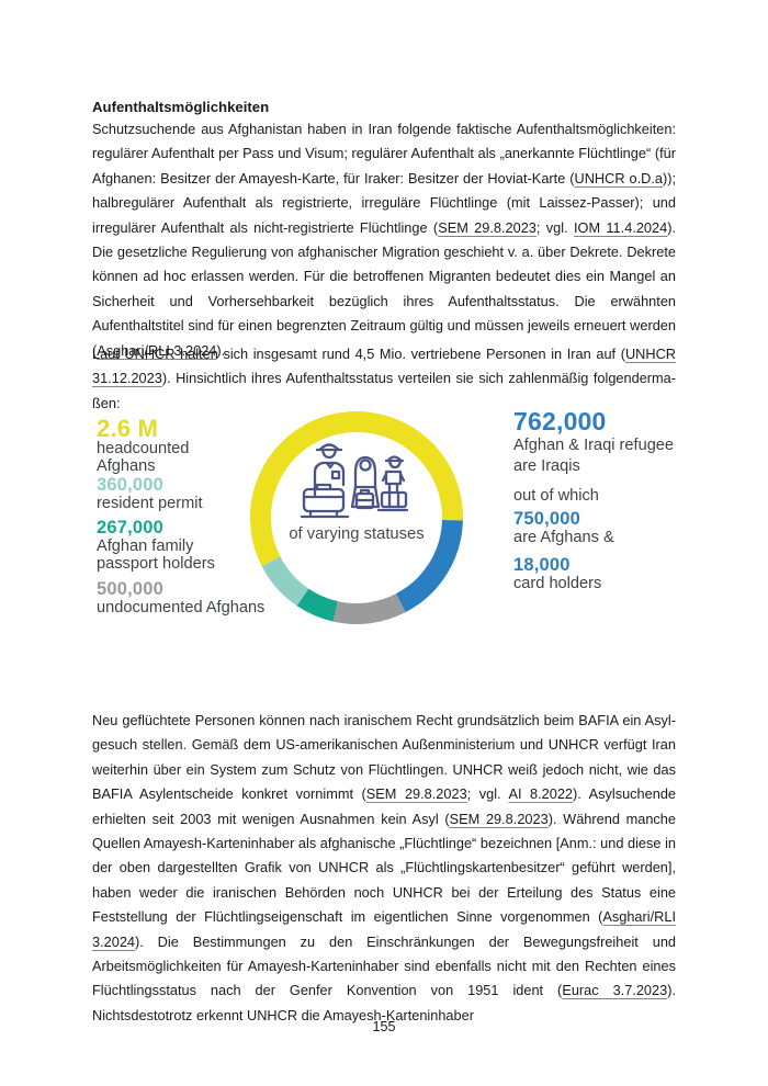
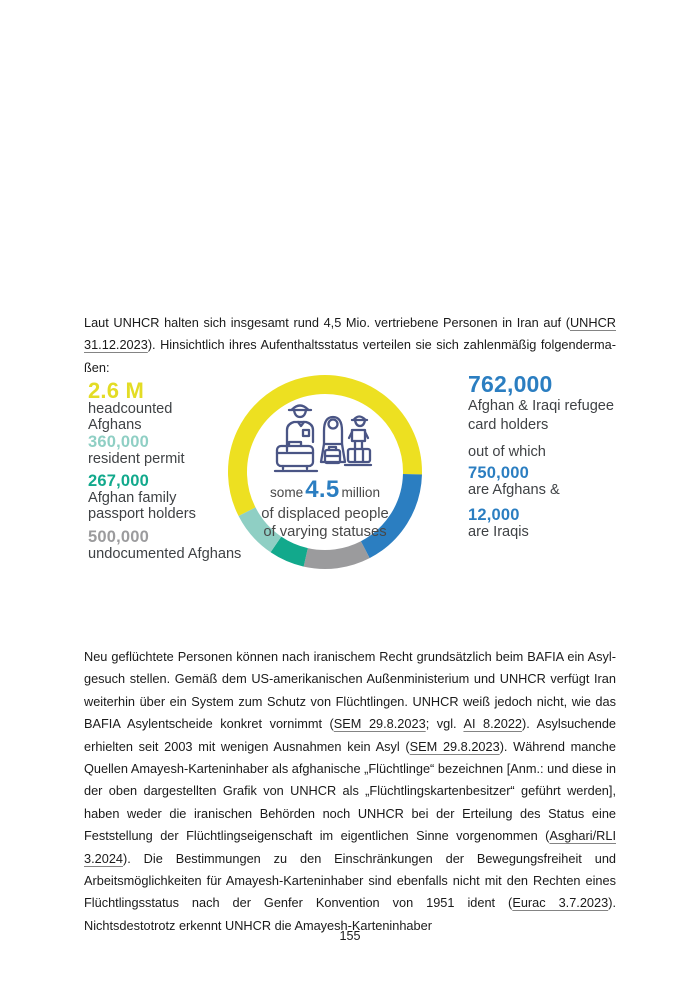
- Aufenthaltsmöglichkeiten
- Schutzsuchende aus Afghanistan haben in Iran folgende faktische Aufenthaltsmöglichkeiten: regulärer Aufenthalt per Pass und Visum; regulärer Aufenthalt als „anerkannte Flüchtlinge“ (für Afghanen: Besitzer der Amayesh-Karte, für Iraker: Besitzer der Hoviat-Karte (UNHCR o.D.a)); halbregulärer Aufenthalt als registrierte, irreguläre Flüchtlinge (mit Laissez-Passer); und irregu­lärer Aufenthalt als nicht-registrierte Flüchtlinge (SEM 29.8.2023; vgl. IOM 11.4.2024). Die ge­setzliche Regulierung von afghanischer Migration geschieht v. a. über Dekrete. Dekrete können ad hoc erlassen werden. Für die betroffenen Migranten bedeutet dies ein Mangel an Sicherheit und Vorhersehbarkeit bezüglich ihres Aufenthaltsstatus. Die erwähnten Aufenthaltstitel sind für einen begrenzten Zeitraum gültig und müssen jeweils erneuert werden (Asghari/RLI 3.2024).
  Laut UNHCR halten sich insgesamt rund 4,5 Mio. vertriebene Personen in Iran auf (UNHCR 31.12.2023). Hinsichtlich ihres Aufenthaltsstatus verteilen sie sich zahlenmäßig folgenderma­en:
  2.6 M
  headcounted
  Afghans
  360,000
  resident permit
  267,000
  Afghan family
  passport holders
  500,000
  undocumented Afghans
  762,000
  Afghan & Iraqi refugee
- are Iraqis
+ card holders
  out of which
  750,000
  are Afghans &
- 18,000
+ 12,000
- card holders
+ are Iraqis
+ some 4.5 million
+ of displaced people
  of varying statuses
  Neu geflüchtete Personen können nach iranischem Recht grundsätzlich beim BAFIA ein Asyl­esuch stellen. Gemäß dem US-amerikanischen Außenministerium und UNHCR verfügt Iran weiterhin über ein System zum Schutz von Flüchtlingen. UNHCR weiß jedoch nicht, wie das BAFIA Asylentscheide konkret vornimmt (SEM 29.8.2023; vgl. AI 8.2022). Asylsuchende erhiel­ten seit 2003 mit wenigen Ausnahmen kein Asyl (SEM 29.8.2023). Während manche Quellen Amayesh-Karteninhaber als afghanische „Flüchtlinge“ bezeichnen [Anm.: und diese in der oben dargestellten Grafik von UNHCR als „Flüchtlingskartenbesitzer“ geführt werden], haben weder die iranischen Behörden noch UNHCR bei der Erteilung des Status eine Feststellung der Flücht­lingseigenschaft im eigentlichen Sinne vorgenommen (Asghari/RLI 3.2024). Die Bestimmungen zu den Einschränkungen der Bewegungsfreiheit und Arbeitsmöglichkeiten für Amayesh-Karten­inhaber sind ebenfalls nicht mit den Rechten eines Flüchtlingsstatus nach der Genfer Konvention von 1951 ident (Eurac 3.7.2023). Nichtsdestotrotz erkennt UNHCR die Amayesh-Karteninhaber
  155
